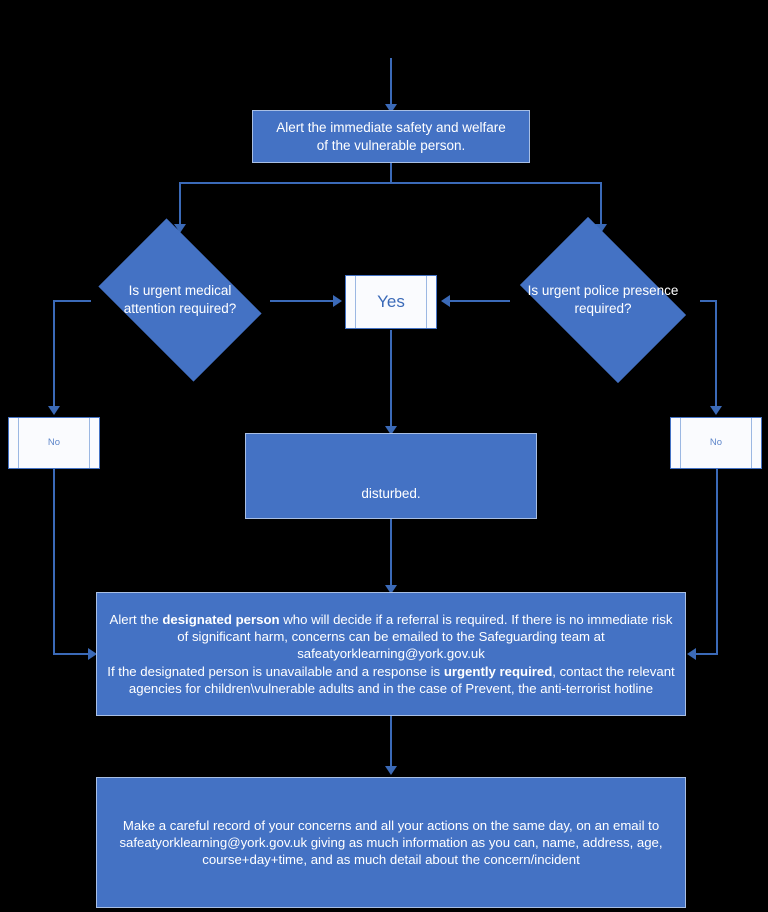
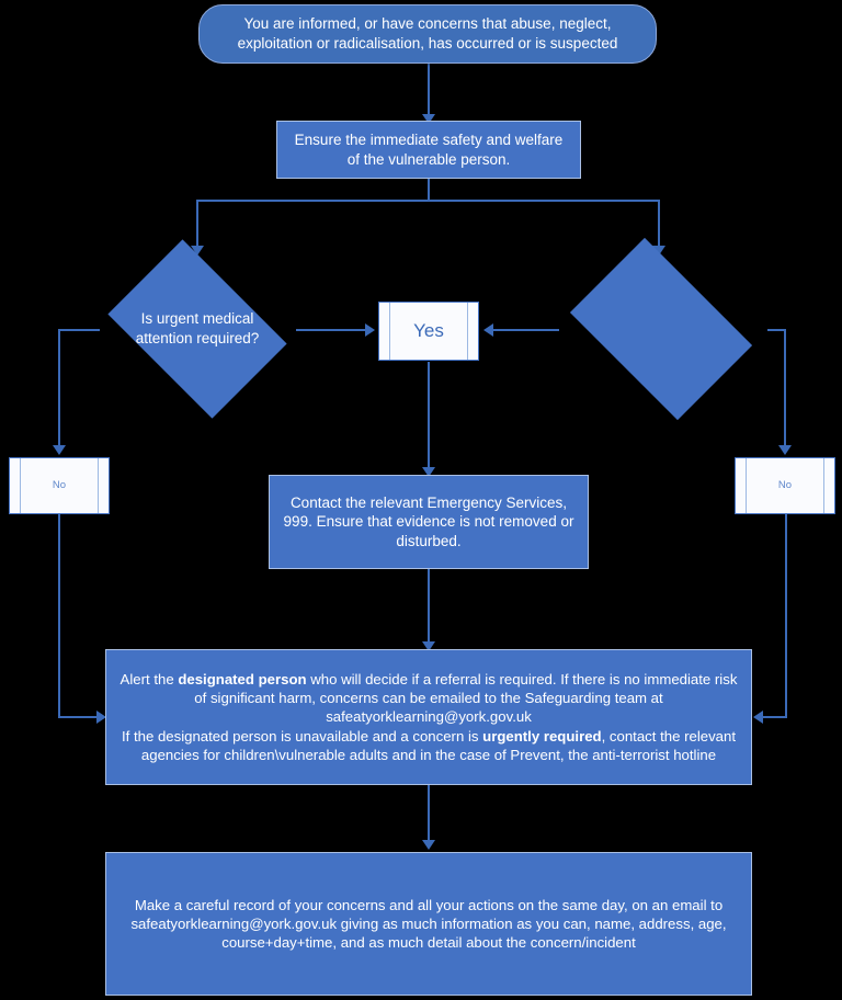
+ You are informed, or have concerns that abuse, neglect,
+ exploitation or radicalisation, has occurred or is suspected
- Alert the immediate safety and welfare
+ Ensure the immediate safety and welfare
  of the vulnerable person.
  Is urgent medical
  attention required?
- Is urgent police presence
- required?
  Yes
  No
  No
+ Contact the relevant Emergency Services,
+ 999. Ensure that evidence is not removed or
  disturbed.
  Alert the designated person who will decide if a referral is required. If there is no immediate risk of significant harm, concerns can be emailed to the Safeguarding team at safeatyorklearning@york.gov.uk
- If the designated person is unavailable and a response is urgently required, contact the relevant agencies for children\vulnerable adults and in the case of Prevent, the anti-terrorist hotline
+ If the designated person is unavailable and a concern is urgently required, contact the relevant agencies for children\vulnerable adults and in the case of Prevent, the anti-terrorist hotline
  Make a careful record of your concerns and all your actions on the same day, on an email to safeatyorklearning@york.gov.uk giving as much information as you can, name, address, age, course+day+time, and as much detail about the concern/incident
